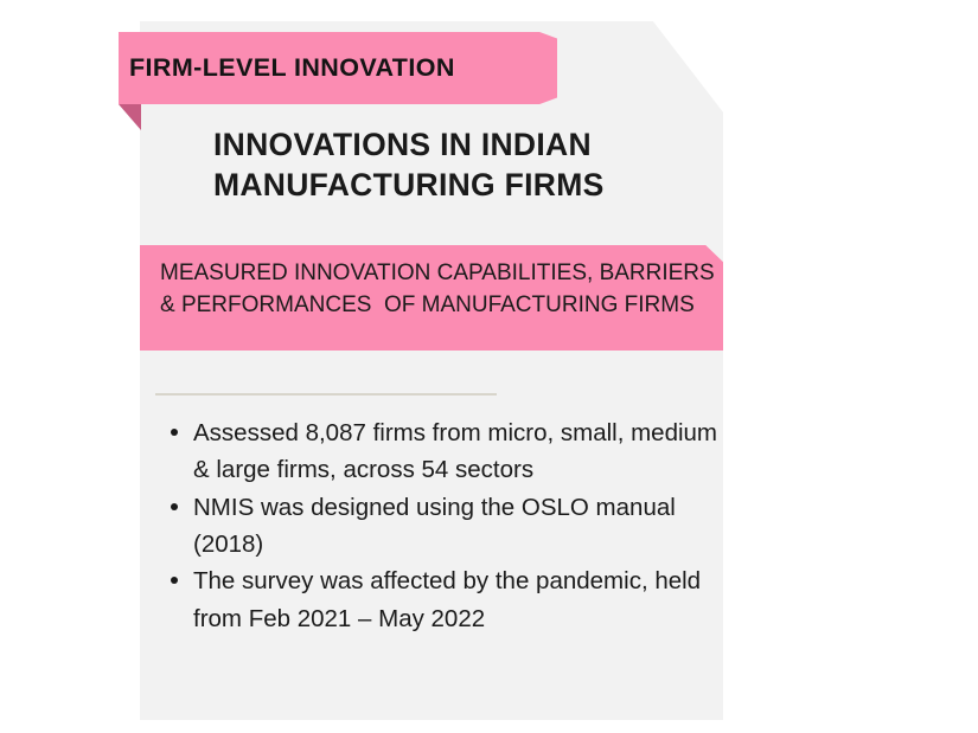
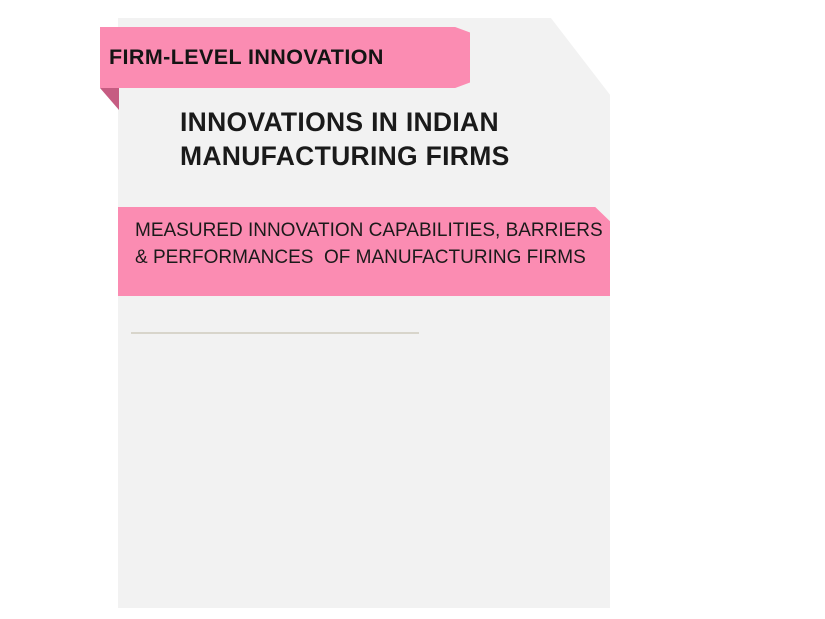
  FIRM-LEVEL INNOVATION
  INNOVATIONS IN INDIAN MANUFACTURING FIRMS
  MEASURED INNOVATION CAPABILITIES, BARRIERS & PERFORMANCES OF MANUFACTURING FIRMS
- Assessed 8,087 firms from micro, small, medium & large firms, across 54 sectors
- NMIS was designed using the OSLO manual (2018)
- The survey was affected by the pandemic, held from Feb 2021 – May 2022
